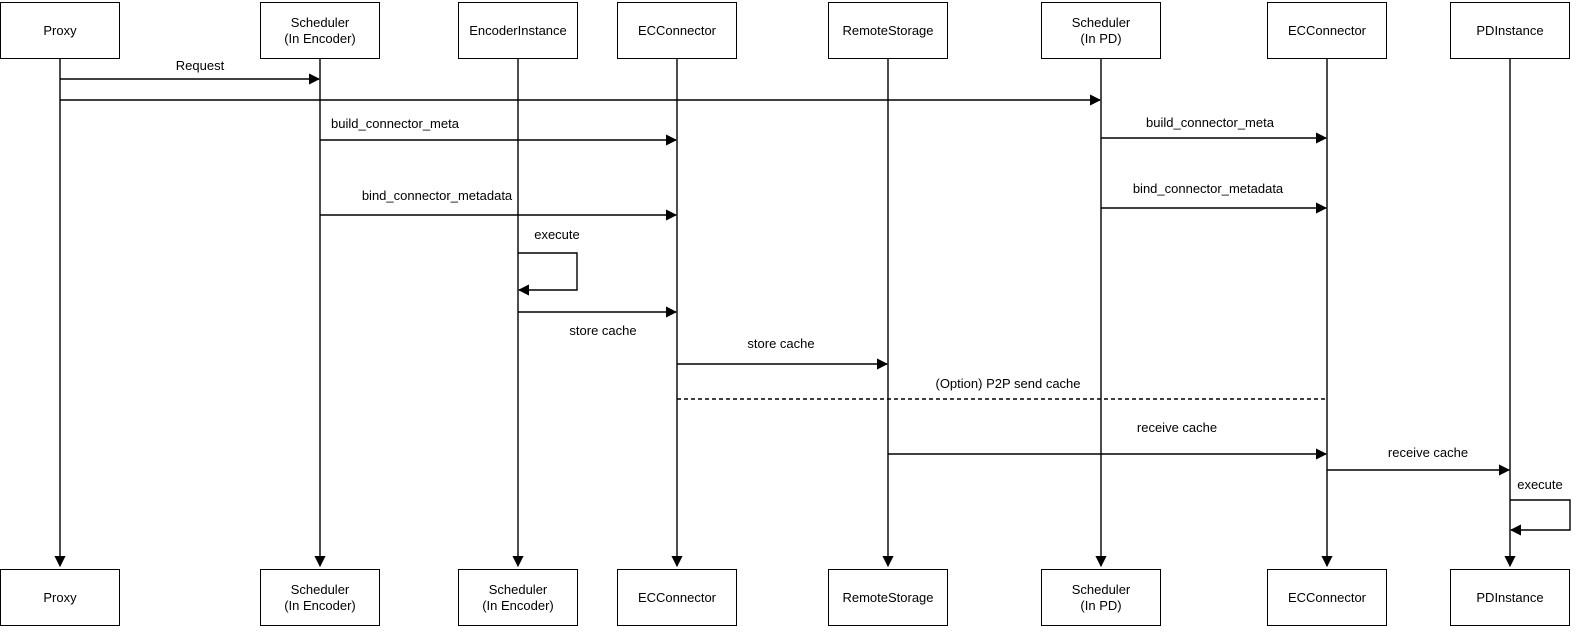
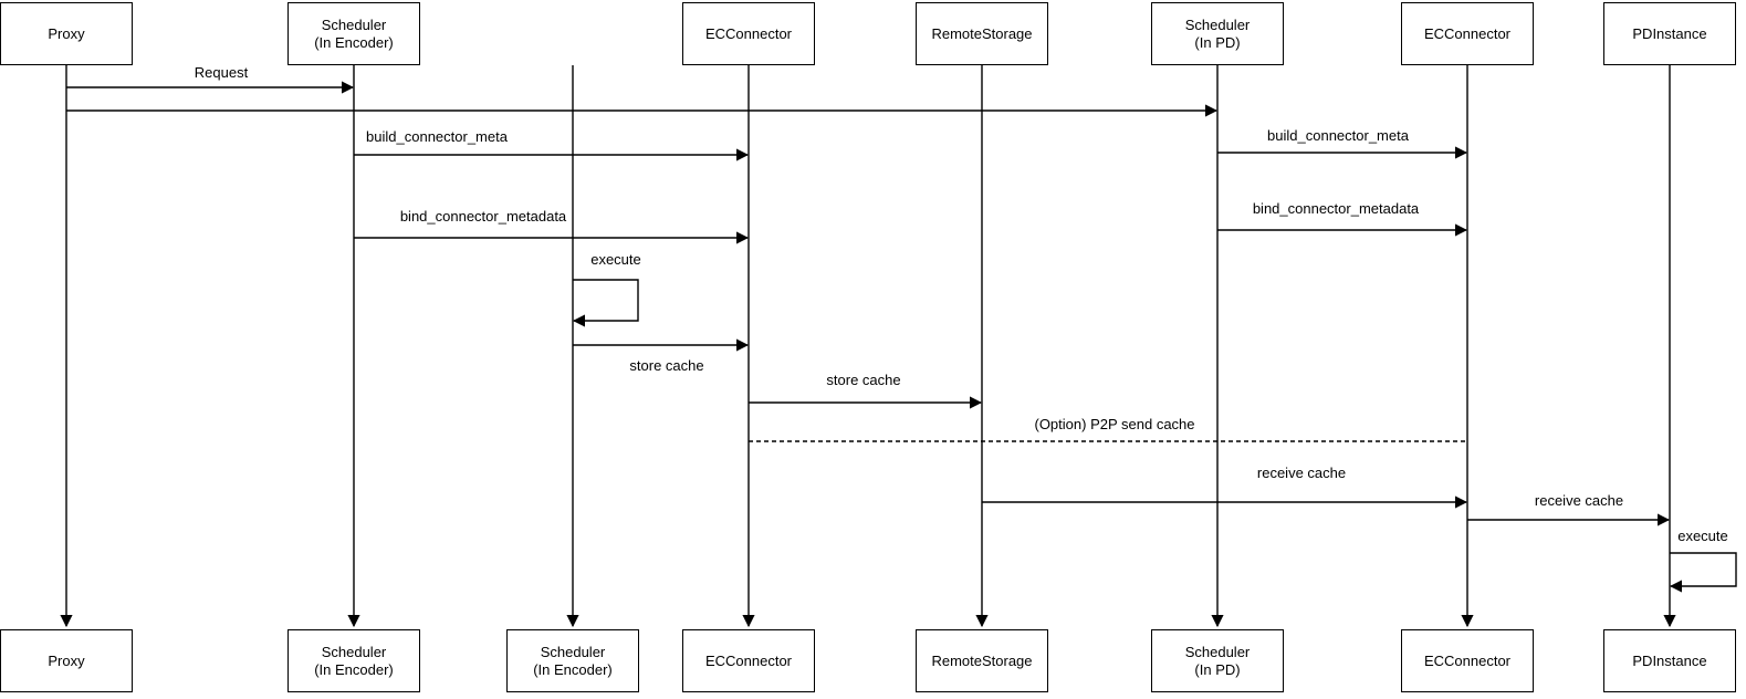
  Proxy
  Proxy
  Scheduler
  (In Encoder)
  Scheduler
  (In Encoder)
- EncoderInstance
  Scheduler
  (In Encoder)
  ECConnector
  ECConnector
  RemoteStorage
  RemoteStorage
  Scheduler
  (In PD)
  Scheduler
  (In PD)
  ECConnector
  ECConnector
  PDInstance
  PDInstance
  Request
  build_connector_meta
  build_connector_meta
  bind_connector_metadata
  bind_connector_metadata
  execute
  store cache
  store cache
  (Option) P2P send cache
  receive cache
  receive cache
  execute
